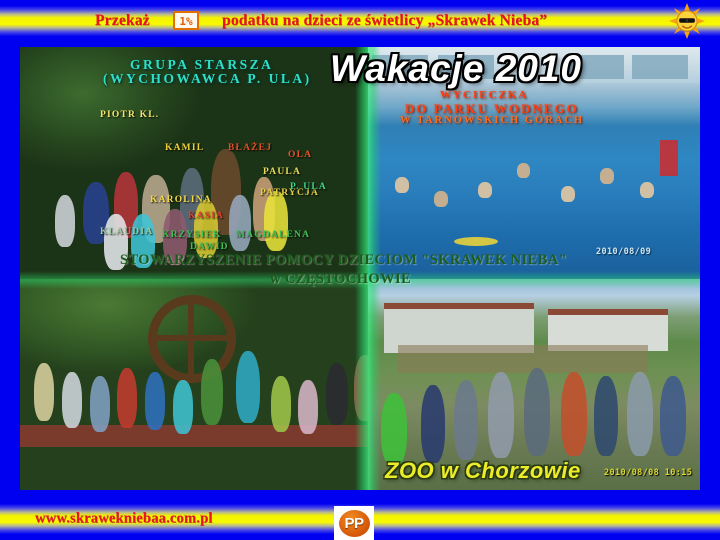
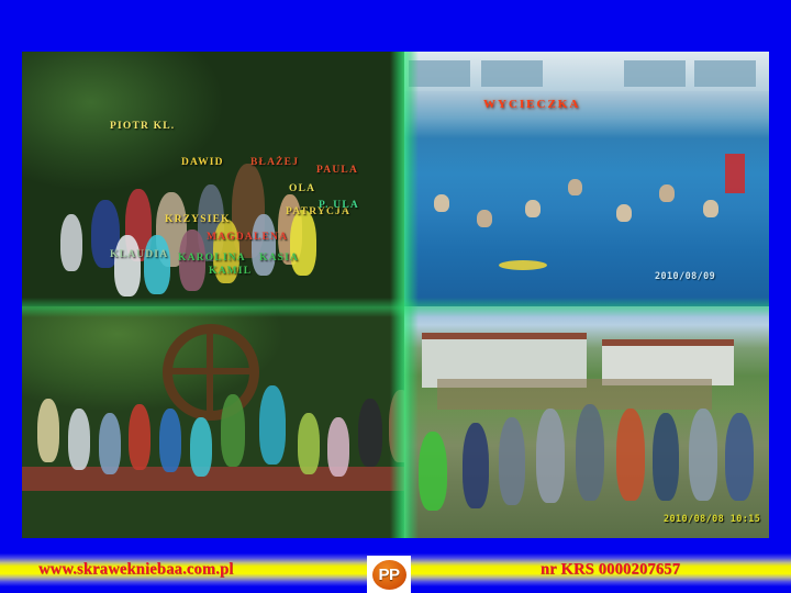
- Przekaż
- 1%
- podatku na dzieci ze świetlicy „Skrawek Nieba”
- Wakacje 2010
- GRUPA STARSZA
- (WYCHOWAWCA P. ULA)
  PIOTR KL.
- KAMIL
+ DAWID
  BŁAŻEJ
- KAROLINA
+ KRZYSIEK
- KASIA
+ MAGDALENA
  PATRYCJA
- PAULA
+ OLA
  P. ULA
- OLA
+ PAULA
- KRZYSIEK
+ KAROLINA
- MAGDALENA
+ KASIA
  KLAUDIA
- DAWID
+ KAMIL
  WYCIECZKA
- DO PARKU WODNEGO
- W TARNOWSKICH GÓRACH
  2010/08/09
- STOWARZYSZENIE POMOCY DZIECIOM "SKRAWEK NIEBA"
- w CZĘSTOCHOWIE
- ZOO w Chorzowie
  2010/08/08 10:15
  www.skrawekniebaa.com.pl
+ nr KRS 0000207657
  PP
